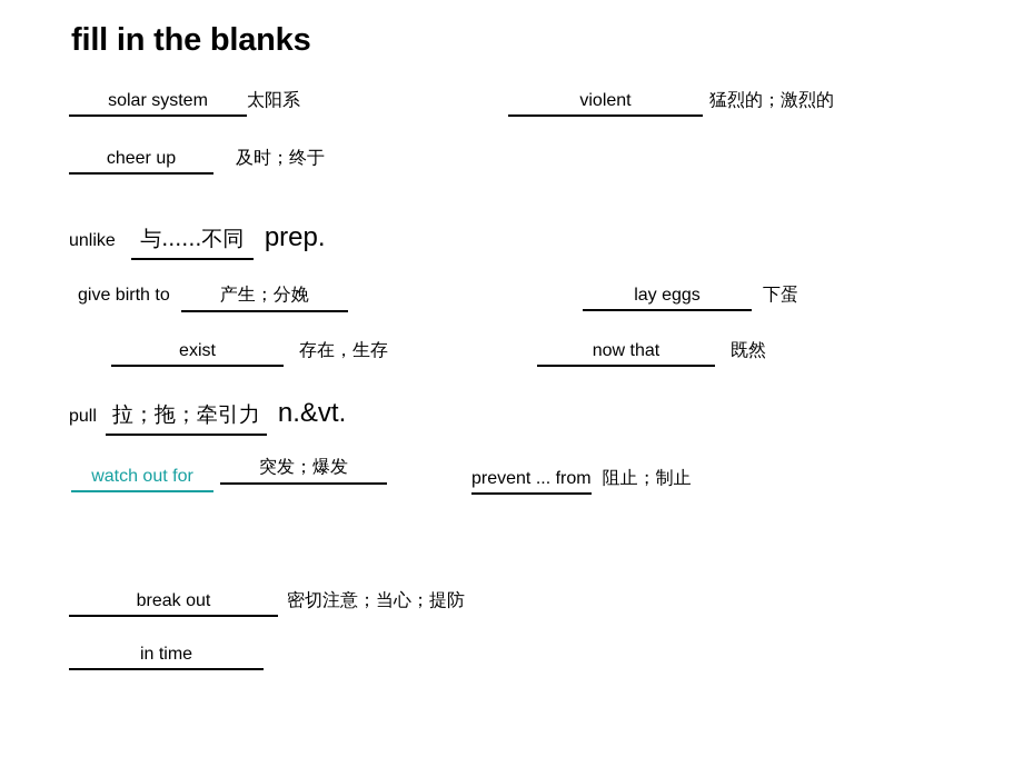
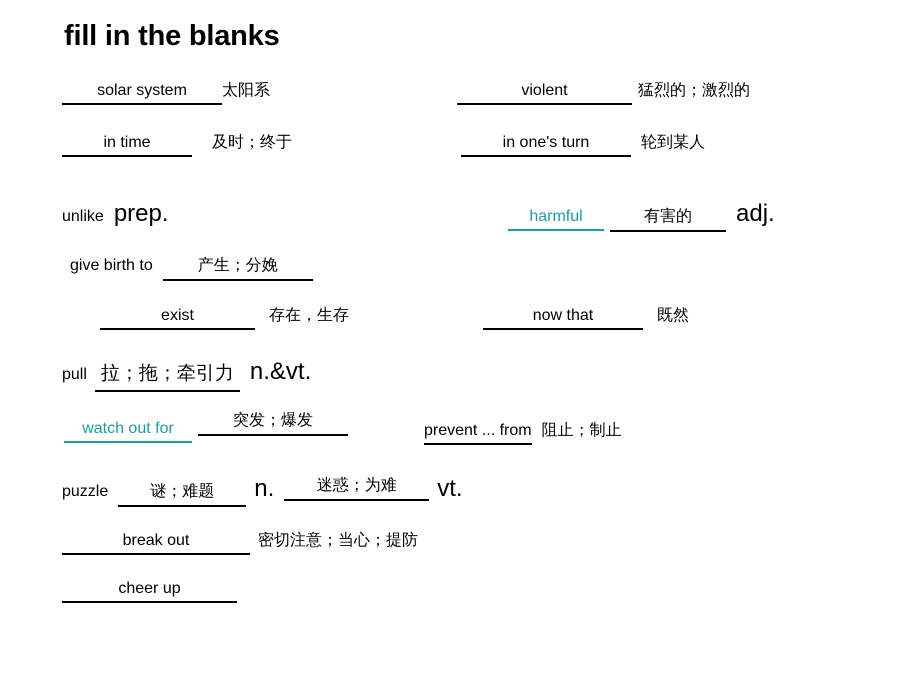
  fill in the blanks
  solar system
  太阳系
  violent
  猛烈的；激烈的
- cheer up
+ in time
  及时；终于
+ in one's turn
+ 轮到某人
  unlike
- 与......不同
  prep.
+ harmful
+ 有害的
+ adj.
  give birth to
  产生；分娩
- lay eggs
- 下蛋
  exist
  存在，生存
  now that
  既然
  pull
  拉；拖；牵引力
  n.&vt.
  watch out for
  突发；爆发
  prevent ... from
  阻止；制止
+ puzzle
+ 谜；难题
+ n.
+ 迷惑；为难
+ vt.
  break out
  密切注意；当心；提防
- in time
+ cheer up
